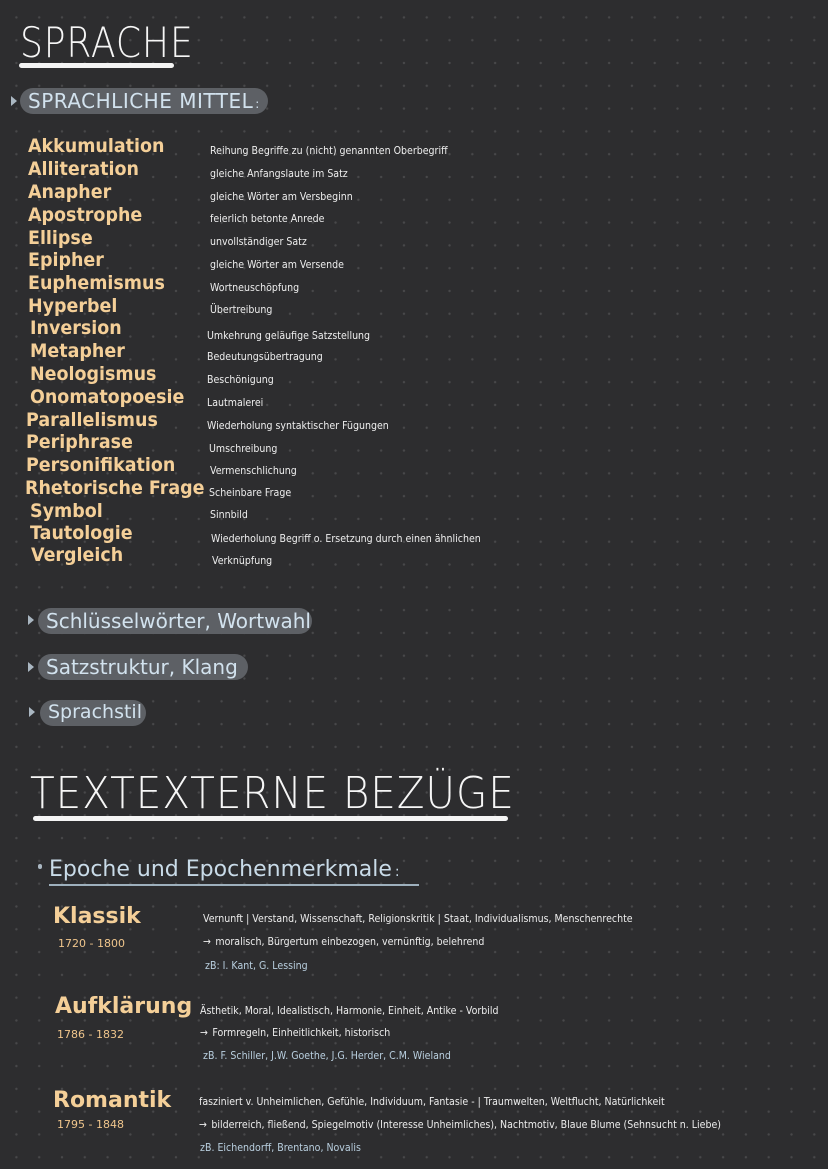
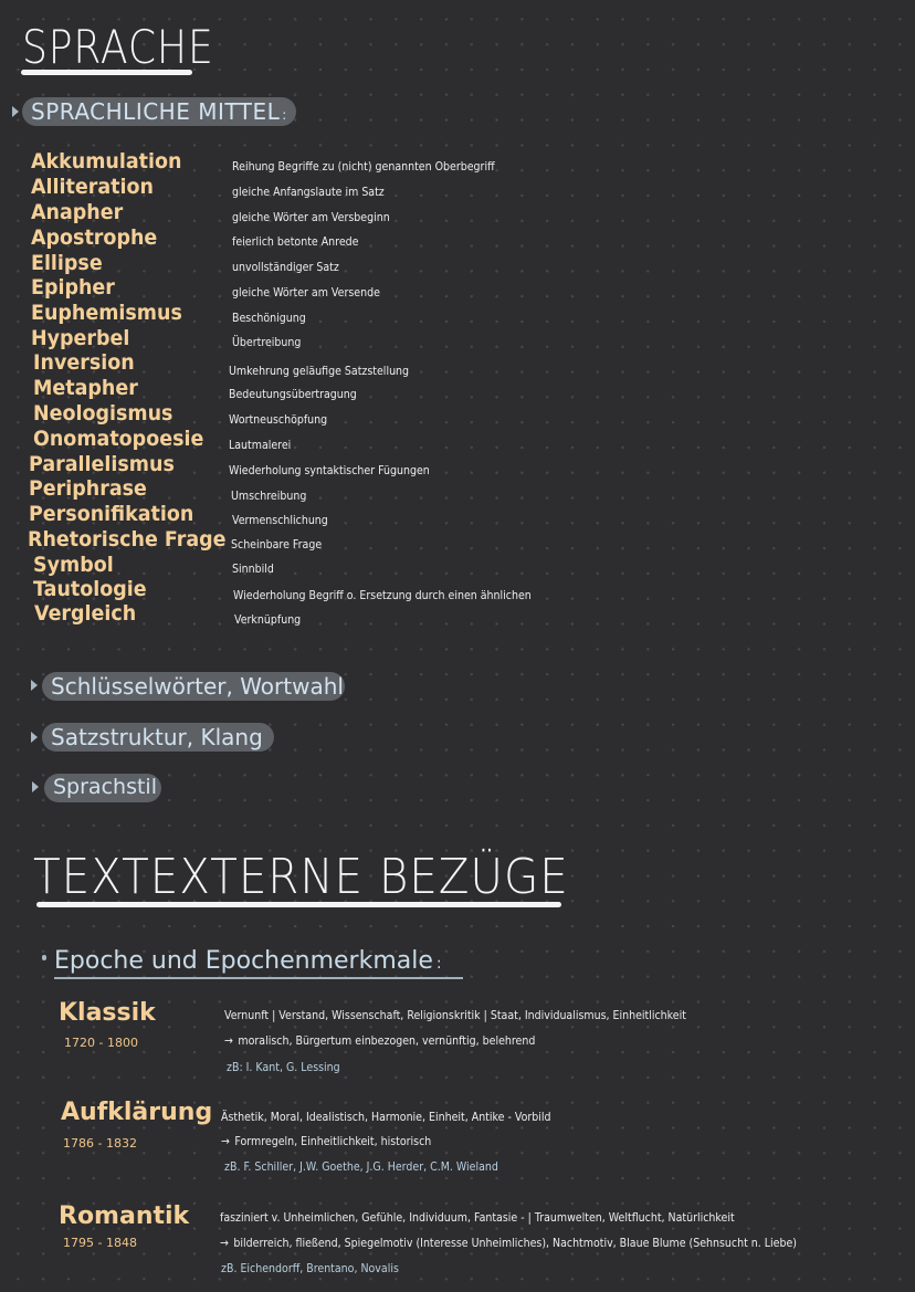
  SPRACHE
  SPRACHLICHE MITTEL :
  Akkumulation
  Reihung Begriffe zu (nicht) genannten Oberbegriff
  Alliteration
  gleiche Anfangslaute im Satz
  Anapher
  gleiche Wörter am Versbeginn
  Apostrophe
  feierlich betonte Anrede
  Ellipse
  unvollständiger Satz
  Epipher
  gleiche Wörter am Versende
  Euphemismus
- Wortneuschöpfung
+ Beschönigung
  Hyperbel
  Übertreibung
  Inversion
  Umkehrung geläufige Satzstellung
  Metapher
  Bedeutungsübertragung
  Neologismus
- Beschönigung
+ Wortneuschöpfung
  Onomatopoesie
  Lautmalerei
  Parallelismus
  Wiederholung syntaktischer Fügungen
  Periphrase
  Umschreibung
  Personifikation
  Vermenschlichung
  Rhetorische Frage
  Scheinbare Frage
  Symbol
  Sinnbild
  Tautologie
  Wiederholung Begriff o. Ersetzung durch einen ähnlichen
  Vergleich
  Verknüpfung
  Schlüsselwörter, Wortwahl
  Satzstruktur, Klang
  Sprachstil
  TEXTEXTERNE BEZÜGE
  Epoche und Epochenmerkmale :
  Klassik
  1720 - 1800
- Vernunft | Verstand, Wissenschaft, Religionskritik | Staat, Individualismus, Menschenrechte
+ Vernunft | Verstand, Wissenschaft, Religionskritik | Staat, Individualismus, Einheitlichkeit
  → moralisch, Bürgertum einbezogen, vernünftig, belehrend
  zB: I. Kant, G. Lessing
  Aufklärung
  1786 - 1832
  Ästhetik, Moral, Idealistisch, Harmonie, Einheit, Antike - Vorbild
  → Formregeln, Einheitlichkeit, historisch
  zB. F. Schiller, J.W. Goethe, J.G. Herder, C.M. Wieland
  Romantik
  1795 - 1848
  fasziniert v. Unheimlichen, Gefühle, Individuum, Fantasie - | Traumwelten, Weltflucht, Natürlichkeit
  → bilderreich, fließend, Spiegelmotiv (Interesse Unheimliches), Nachtmotiv, Blaue Blume (Sehnsucht n. Liebe)
  zB. Eichendorff, Brentano, Novalis
